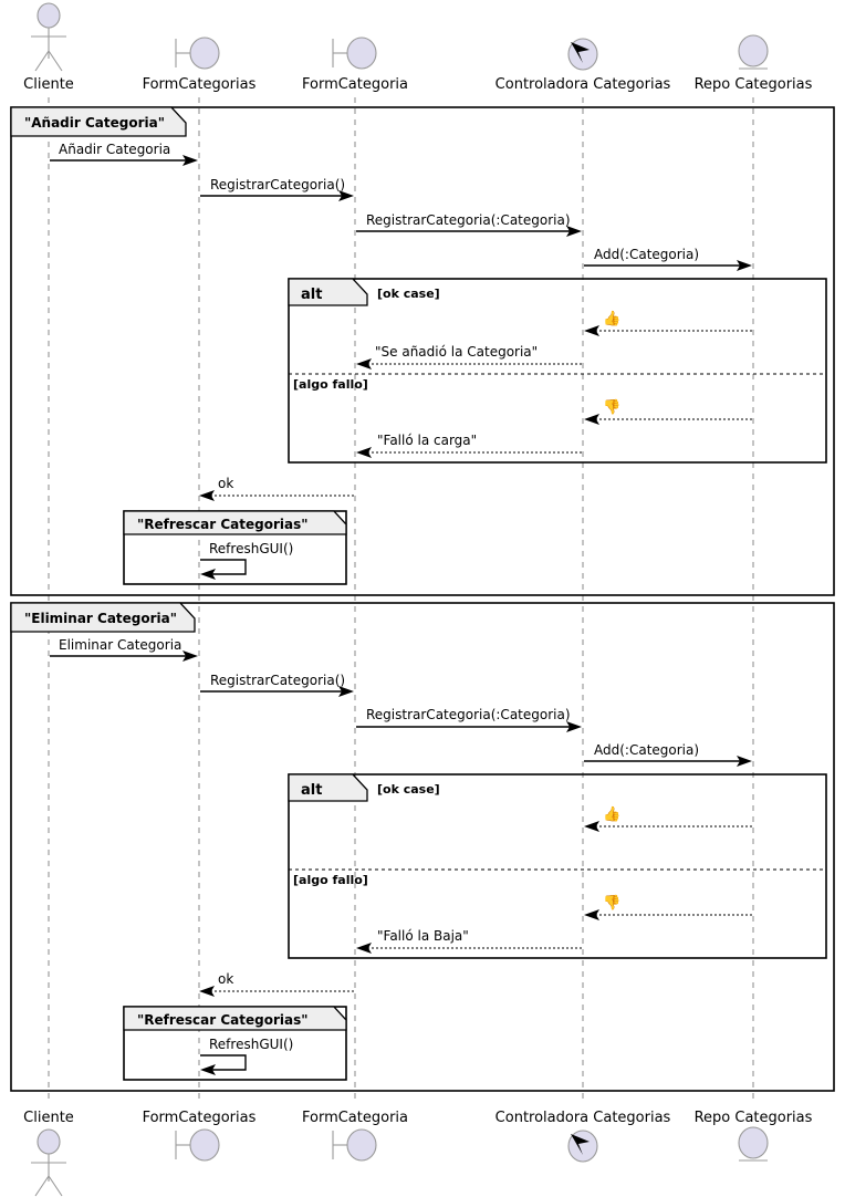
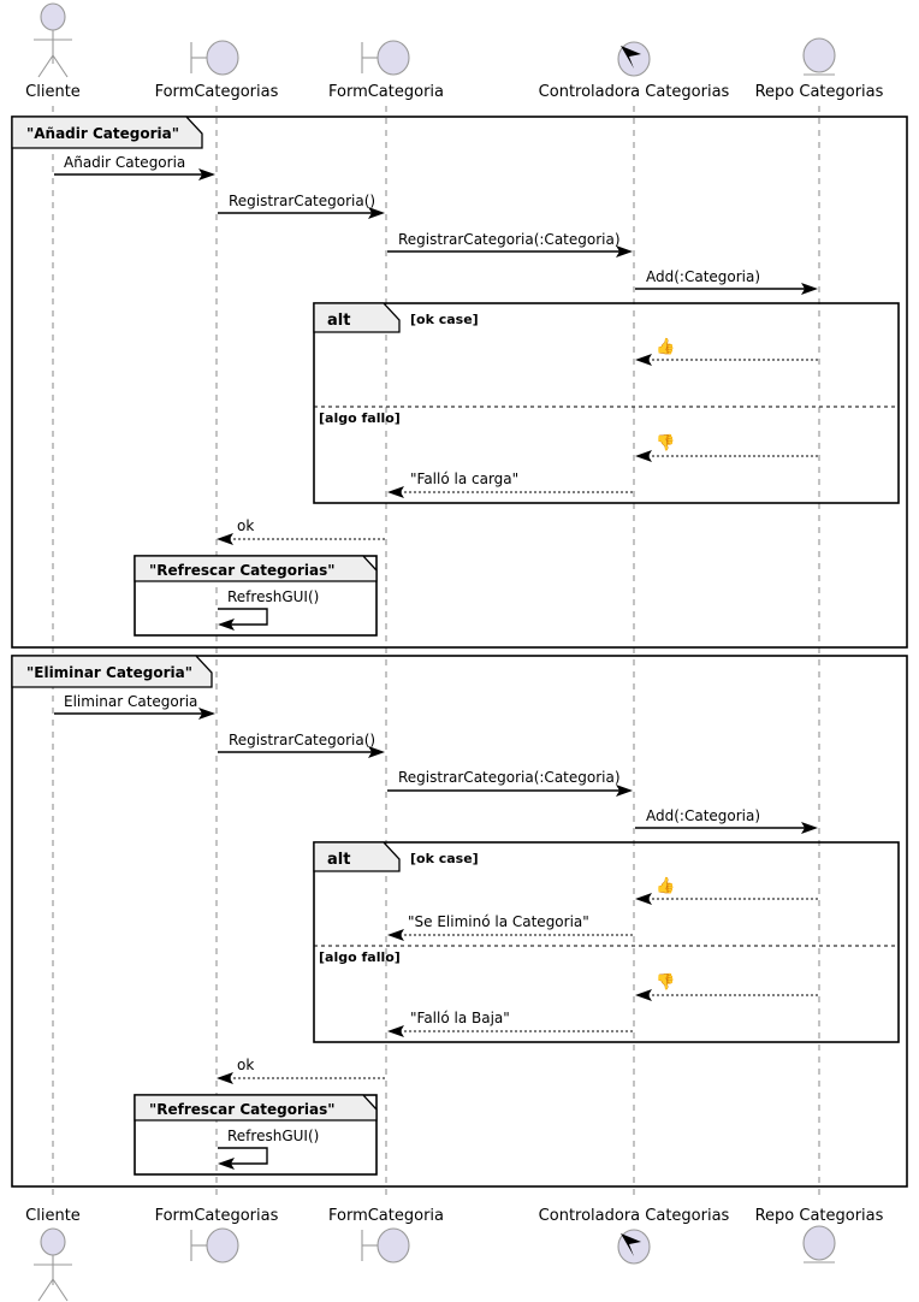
  Cliente
  FormCategorias
  FormCategoria
  Controladora Categorias
  Repo Categorias
  "Añadir Categoria"
  Añadir Categoria
  RegistrarCategoria()
  RegistrarCategoria(:Categoria)
  Add(:Categoria)
  alt
  [ok case]
  👍
- "Se añadió la Categoria"
  [algo fallo]
  👎
  "Falló la carga"
  ok
  "Refrescar Categorias"
  RefreshGUI()
  "Eliminar Categoria"
  Eliminar Categoria
  RegistrarCategoria()
  RegistrarCategoria(:Categoria)
  Add(:Categoria)
  alt
  [ok case]
  👍
+ "Se Eliminó la Categoria"
  [algo fallo]
  👎
  "Falló la Baja"
  ok
  "Refrescar Categorias"
  RefreshGUI()
  Cliente
  FormCategorias
  FormCategoria
  Controladora Categorias
  Repo Categorias
